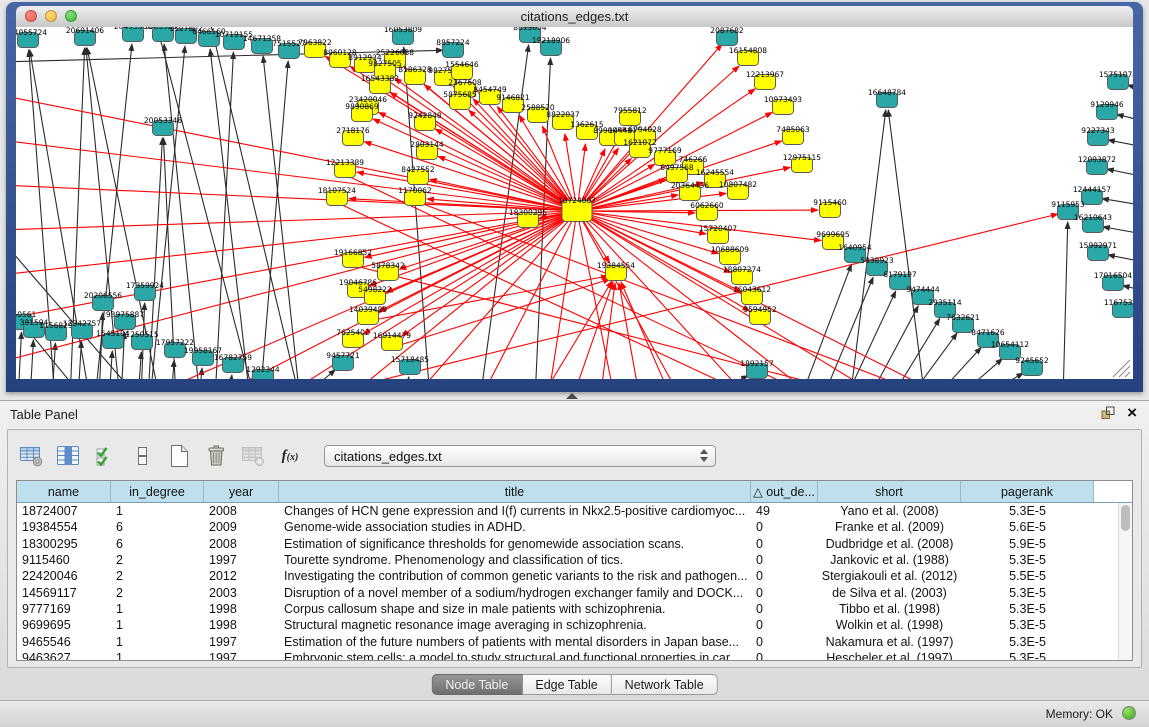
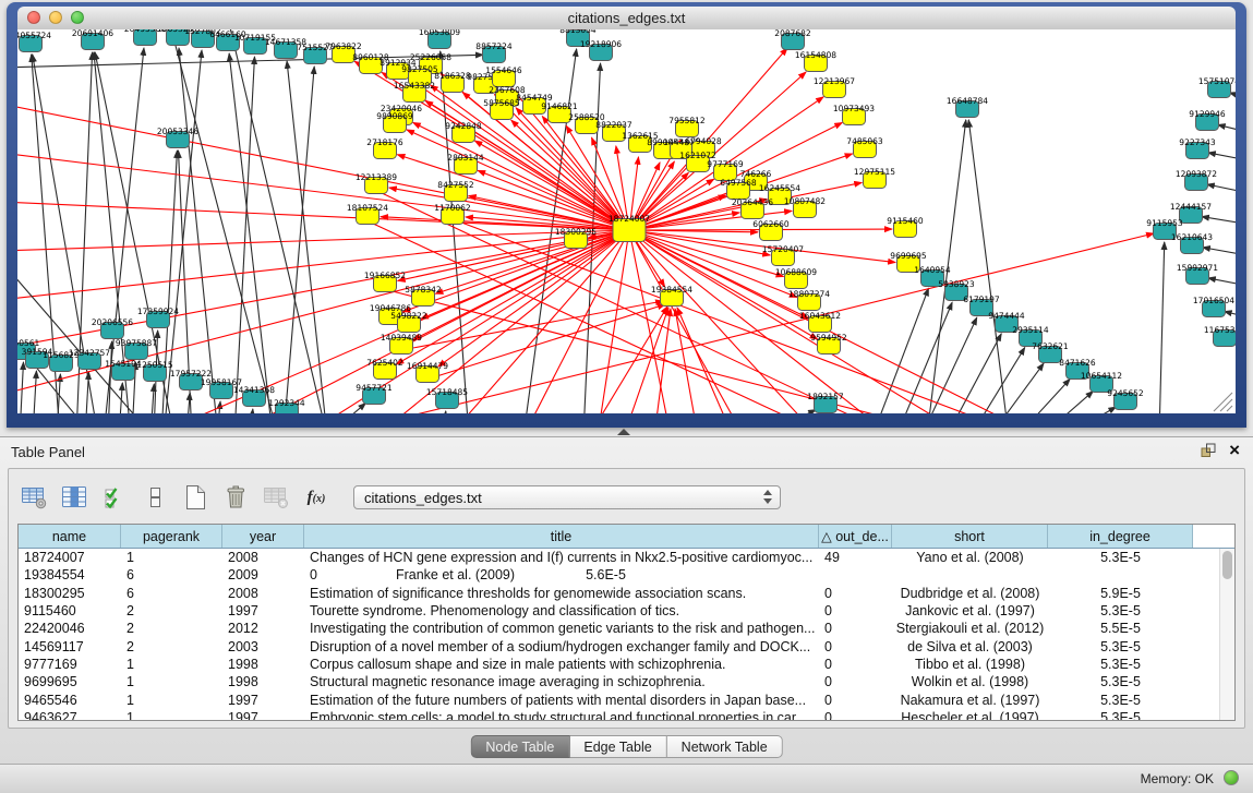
  citations_edges.txt
  18724007
  7963822
  8960128
  8912934
  25226058
  9827505
  8186328
  98275
  1554646
  16543382
  2367608
  5875685
  8454749
  9146821
  23420046
  9890869
  2588520
  8822037
  1362615
  89900
  2718176
  9242848
  2803144
  12213389
  8427552
  18107524
  1170062
  18300295
  19166852
  5878342
  19046786
  5498222
  14039489
  7625402
  16914479
  19384554
  7955812
  144481
  6794028
  1621072
  9777169
  746266
  6497568
  16245554
  16154808
  12213967
  10973493
  7485063
  12975115
  20364436
  10807482
  6062660
  15720407
  10688609
  18807274
  16043612
  9594952
  9115460
  9699695
  4055724
  20691406
  20495366
  10653287
  1527802
  6466160
  10719155
  14671358
  7515527
  16053809
  8857224
  8813054
  19218906
  2087682
  20053346
  16648784
  1575107
  9129946
  9227343
  12093872
  12444157
  9115953
  16210643
  15992971
  17016504
  116753
  1640954
  5938923
  6179197
  9474444
  2935114
  7632621
  8471626
  10654112
  9245652
  391594
  1156829
  12342757
  20206556
  1545194
  93975887
  17359924
  1250515
  17957222
  19958167
- 16782759
+ 14341368
  1292344
  9457721
  15718485
  1892157
  Table Panel
  ×
  f(x)
  citations_edges.txt
  name
- in_degree
+ pagerank
  year
  title
  △ out_de...
  short
- pagerank
+ in_degree
  18724007
  1
  2008
  Changes of HCN gene expression and I(f) currents in Nkx2.5-positive cardiomyoc...
  49
  Yano et al. (2008)
  5.3E-5
  19384554
  6
  2009
- Genome-wide association studies in ADHD.
  0
  Franke et al. (2009)
  5.6E-5
  18300295
  6
  2008
  Estimation of significance thresholds for genomewide association scans.
  0
  Dudbridge et al. (2008)
  5.9E-5
  9115460
  2
  1997
  Tourette syndrome. Phenomenology and classification of tics.
  0
- Jankovic et al. (1988)
+ Jankovic et al. (1997)
  5.3E-5
  22420046
  2
  2012
  Investigating the contribution of common genetic variants to the risk and pathogen...
  0
  Stergiakouli et al. (2012)
  5.5E-5
  14569117
  2
  2003
  Disruption of a novel member of a sodium/hydrogen exchanger family and DOCK...
  0
  de Silva et al. (2003)
  5.3E-5
  9777169
  1
  1998
  Corpus callosum shape and size in male patients with schizophrenia.
  0
  Tibbo et al. (1998)
  5.3E-5
  9699695
  1
  1998
  Structural magnetic resonance image averaging in schizophrenia.
  0
  Wolkin et al. (1998)
  5.3E-5
  9465546
  1
  1997
  Estimation of the future numbers of patients with mental disorders in Japan base...
  0
  Nakamura et al. (1997)
  5.3E-5
  9463627
  1
  1997
  Embryonic stem cells: a model to study structural and functional properties in car...
  0
  Hescheler et al. (1997)
  5.3E-5
  Node Table
  Edge Table
  Network Table
  Memory: OK
